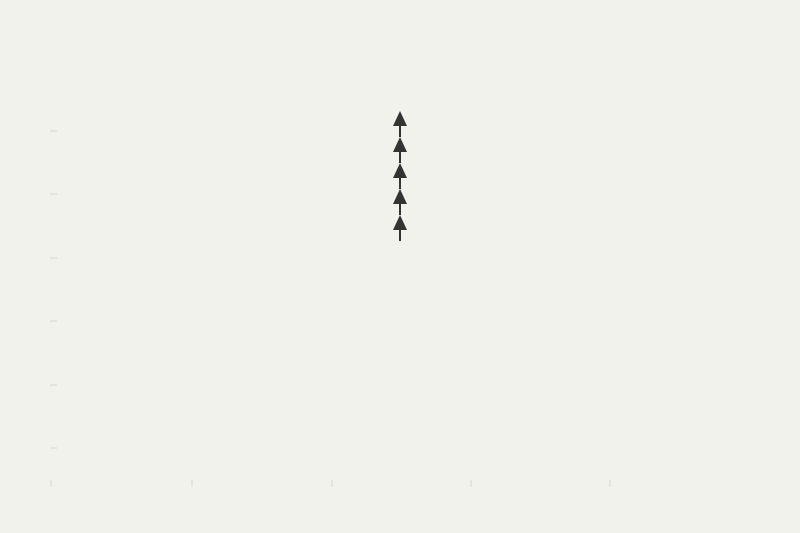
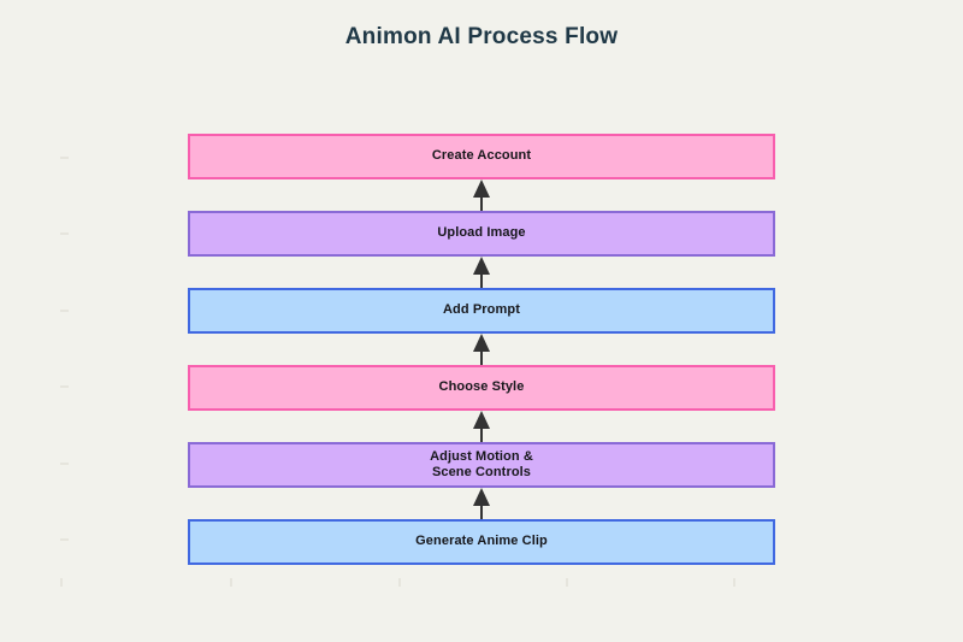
+ Animon AI Process Flow
+ Create Account
+ Upload Image
+ Add Prompt
+ Choose Style
+ Adjust Motion &
+ Scene Controls
+ Generate Anime Clip
